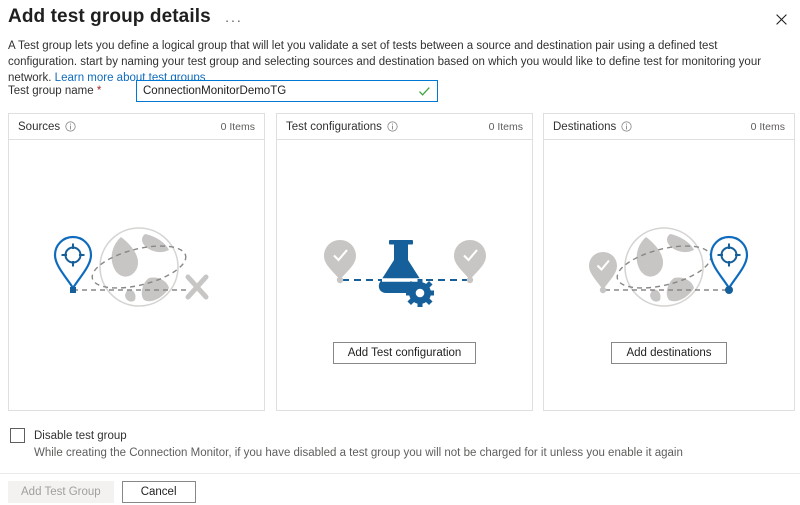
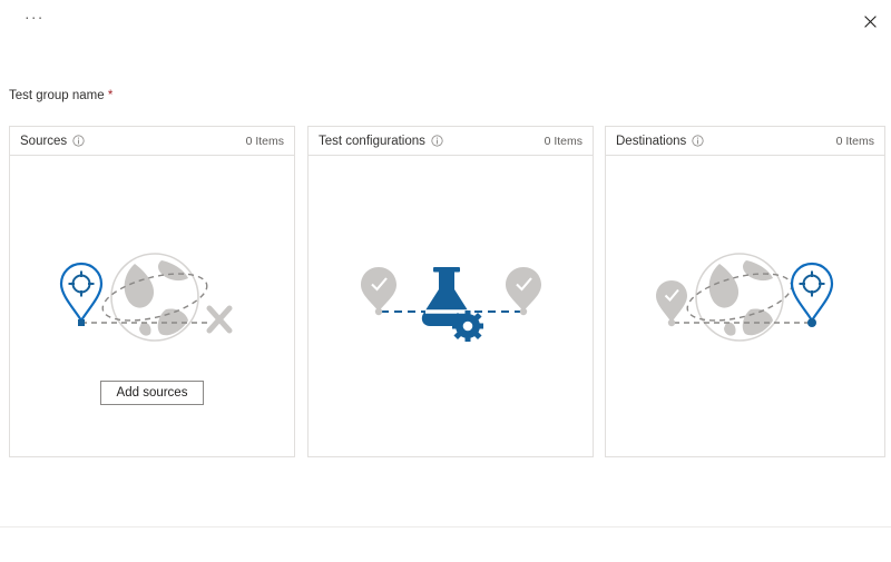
- Add test group details
  ···
- A Test group lets you define a logical group that will let you validate a set of tests between a source and destination pair using a defined test configuration. start by naming your test group and selecting sources and destination based on which you would like to define test for monitoring your network. Learn more about test groups
  Test group name *
- ConnectionMonitorDemoTG
  Sources
  0 Items
+ Add sources
  Test configurations
  0 Items
- Add Test configuration
  Destinations
  0 Items
- Add destinations
- Disable test group
- While creating the Connection Monitor, if you have disabled a test group you will not be charged for it unless you enable it again
- Add Test Group
- Cancel
